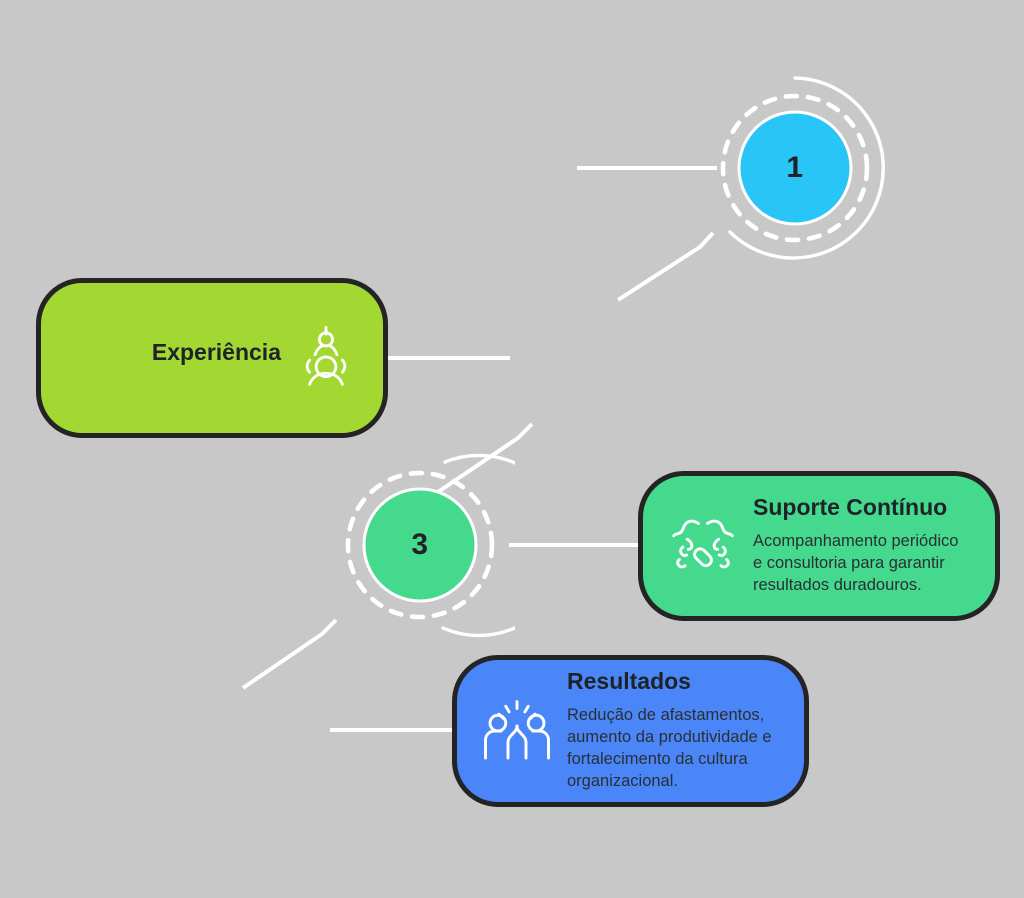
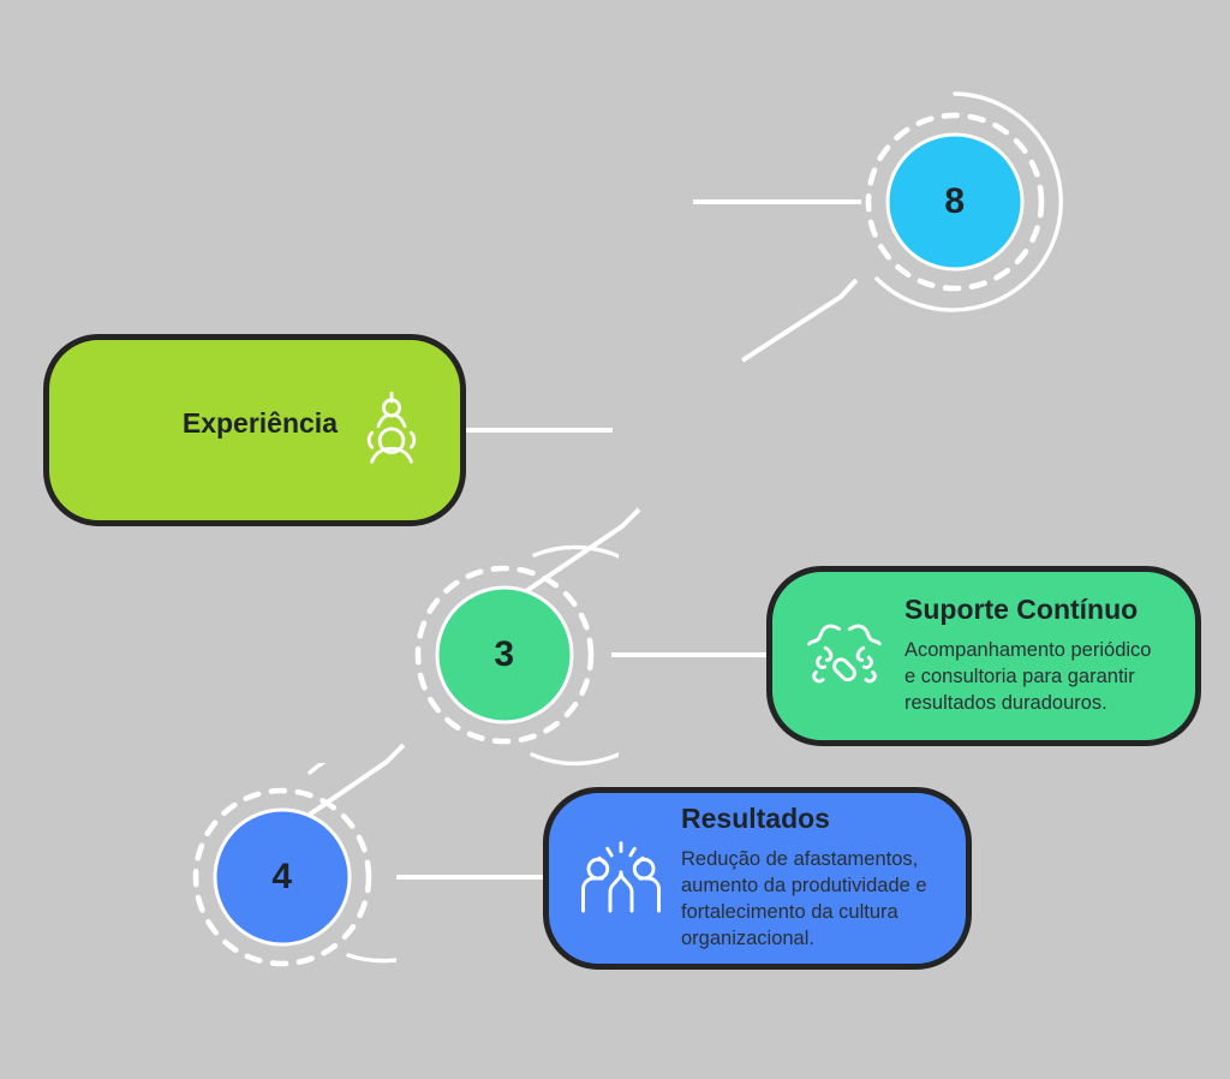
  Experiência
  Suporte Contínuo
  Acompanhamento periódico e consultoria para garantir resultados duradouros.
  Resultados
  Redução de afastamentos, aumento da produtividade e fortalecimento da cultura organizacional.
- 1
+ 8
  3
+ 4
